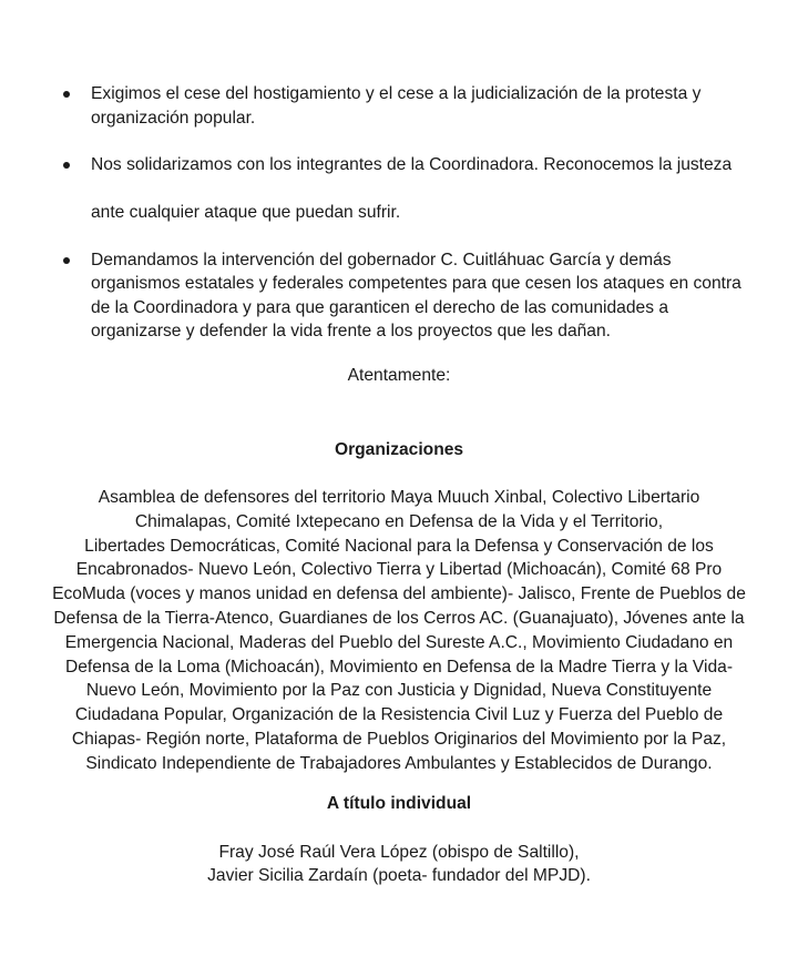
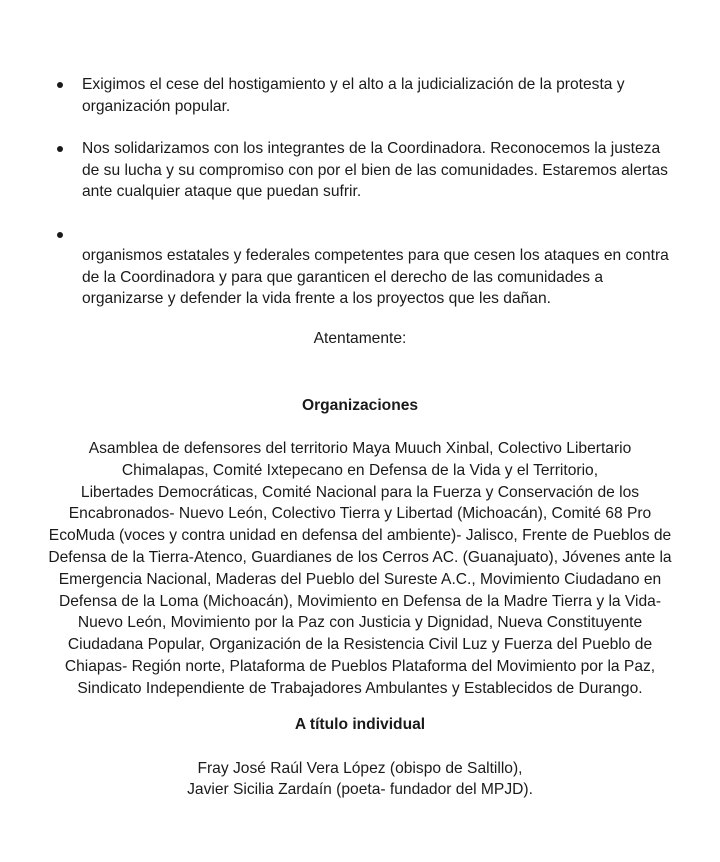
- Exigimos el cese del hostigamiento y el cese a la judicialización de la protesta y
+ Exigimos el cese del hostigamiento y el alto a la judicialización de la protesta y
  organización popular.
  Nos solidarizamos con los integrantes de la Coordinadora. Reconocemos la justeza
+ de su lucha y su compromiso con por el bien de las comunidades. Estaremos alertas
  ante cualquier ataque que puedan sufrir.
- Demandamos la intervención del gobernador C. Cuitláhuac García y demás
  organismos estatales y federales competentes para que cesen los ataques en contra
  de la Coordinadora y para que garanticen el derecho de las comunidades a
  organizarse y defender la vida frente a los proyectos que les dañan.
  Atentamente:
  Organizaciones
  Asamblea de defensores del territorio Maya Muuch Xinbal, Colectivo Libertario
  Chimalapas, Comité Ixtepecano en Defensa de la Vida y el Territorio,
- Libertades Democráticas, Comité Nacional para la Defensa y Conservación de los
+ Libertades Democráticas, Comité Nacional para la Fuerza y Conservación de los
  Encabronados- Nuevo León, Colectivo Tierra y Libertad (Michoacán), Comité 68 Pro
- EcoMuda (voces y manos unidad en defensa del ambiente)- Jalisco, Frente de Pueblos de
+ EcoMuda (voces y contra unidad en defensa del ambiente)- Jalisco, Frente de Pueblos de
  Defensa de la Tierra-Atenco, Guardianes de los Cerros AC. (Guanajuato), Jóvenes ante la
  Emergencia Nacional, Maderas del Pueblo del Sureste A.C., Movimiento Ciudadano en
  Defensa de la Loma (Michoacán), Movimiento en Defensa de la Madre Tierra y la Vida-
  Nuevo León, Movimiento por la Paz con Justicia y Dignidad, Nueva Constituyente
  Ciudadana Popular, Organización de la Resistencia Civil Luz y Fuerza del Pueblo de
- Chiapas- Región norte, Plataforma de Pueblos Originarios del Movimiento por la Paz,
+ Chiapas- Región norte, Plataforma de Pueblos Plataforma del Movimiento por la Paz,
  Sindicato Independiente de Trabajadores Ambulantes y Establecidos de Durango.
  A título individual
  Fray José Raúl Vera López (obispo de Saltillo),
  Javier Sicilia Zardaín (poeta- fundador del MPJD).
